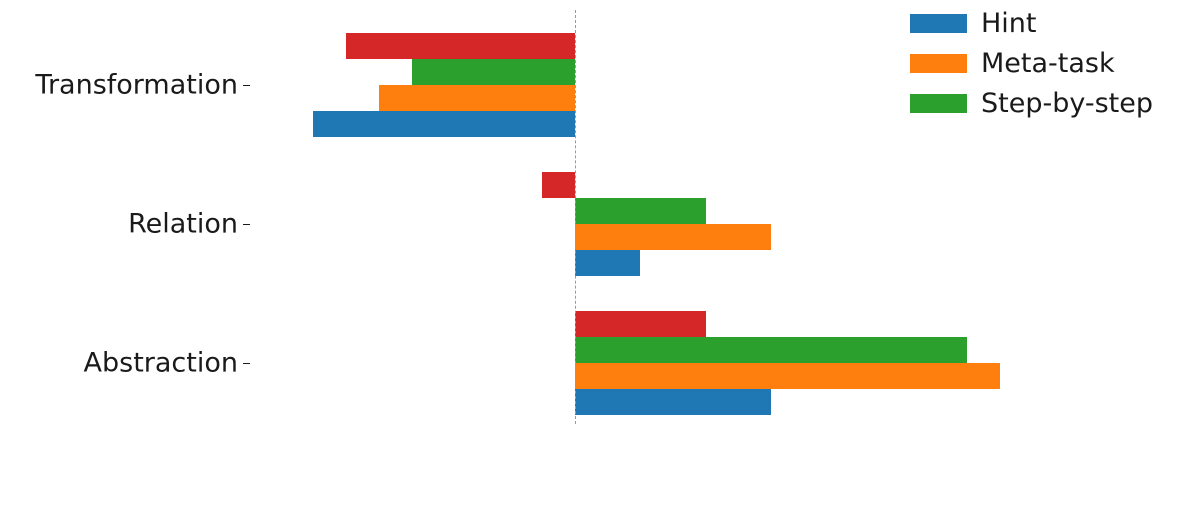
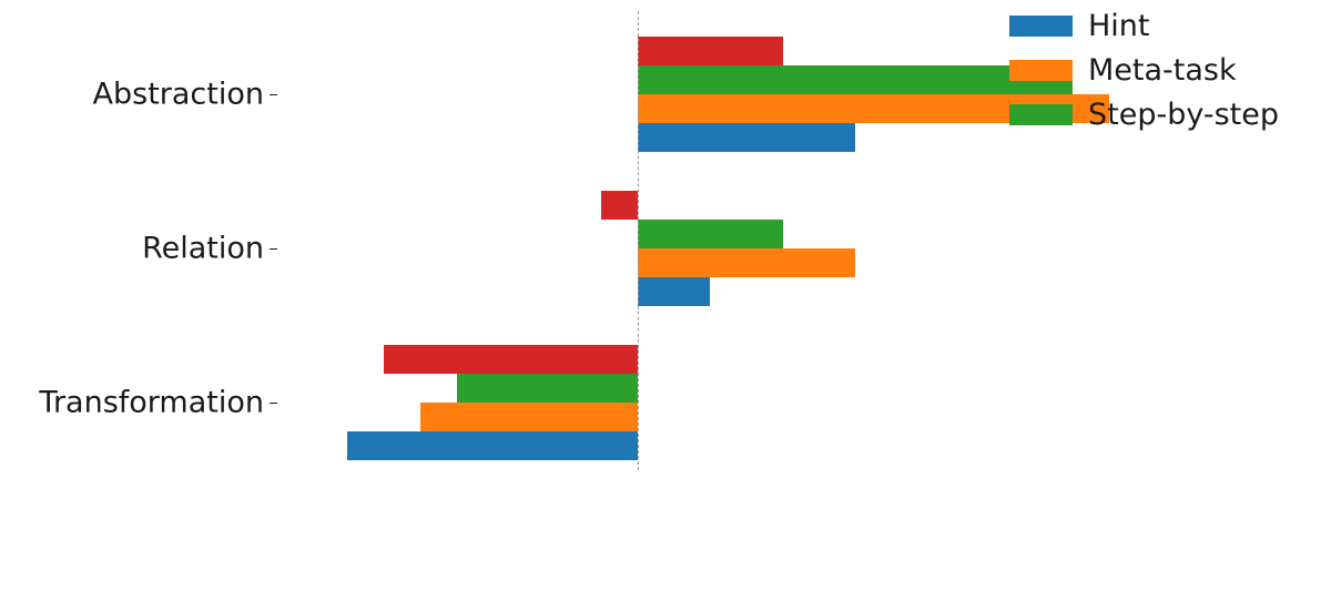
- Transformation
+ Abstraction
  Relation
- Abstraction
+ Transformation
  Hint
  Meta-task
  Step-by-step
